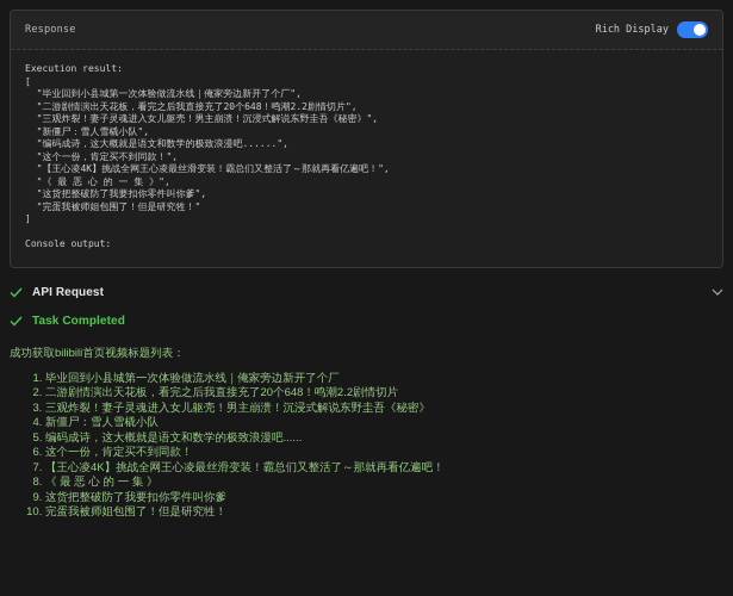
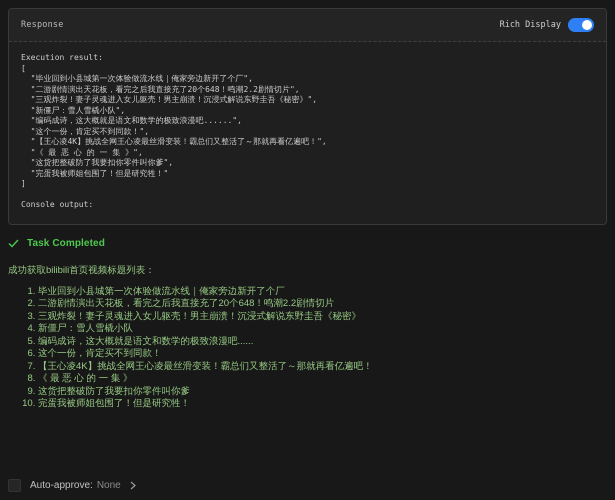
  Response
  Rich Display
  Execution result:
  [
  "毕业回到小县城第一次体验做流水线｜俺家旁边新开了个厂",
  "二游剧情演出天花板，看完之后我直接充了20个648！鸣潮2.2剧情切片",
  "三观炸裂！妻子灵魂进入女儿躯壳！男主崩溃！沉浸式解说东野圭吾《秘密》",
  "新僵尸：雪人雪橇小队",
  "编码成诗，这大概就是语文和数学的极致浪漫吧......",
  "这个一份，肯定买不到同款！",
  "【王心凌4K】挑战全网王心凌最丝滑变装！霸总们又整活了～那就再看亿遍吧！",
  "《 最 恶 心 的 一 集 》",
  "这货把整破防了我要扣你零件叫你爹",
  "完蛋我被师姐包围了！但是研究牲！"
  ]
  Console output:
- API Request
  Task Completed
  成功获取bilibili首页视频标题列表：
  毕业回到小县城第一次体验做流水线｜俺家旁边新开了个厂
  二游剧情演出天花板，看完之后我直接充了20个648！鸣潮2.2剧情切片
  三观炸裂！妻子灵魂进入女儿躯壳！男主崩溃！沉浸式解说东野圭吾《秘密》
  新僵尸：雪人雪橇小队
  编码成诗，这大概就是语文和数学的极致浪漫吧......
  这个一份，肯定买不到同款！
  【王心凌4K】挑战全网王心凌最丝滑变装！霸总们又整活了～那就再看亿遍吧！
  《 最 恶 心 的 一 集 》
  这货把整破防了我要扣你零件叫你爹
  完蛋我被师姐包围了！但是研究牲！
+ Auto-approve:
+ None
